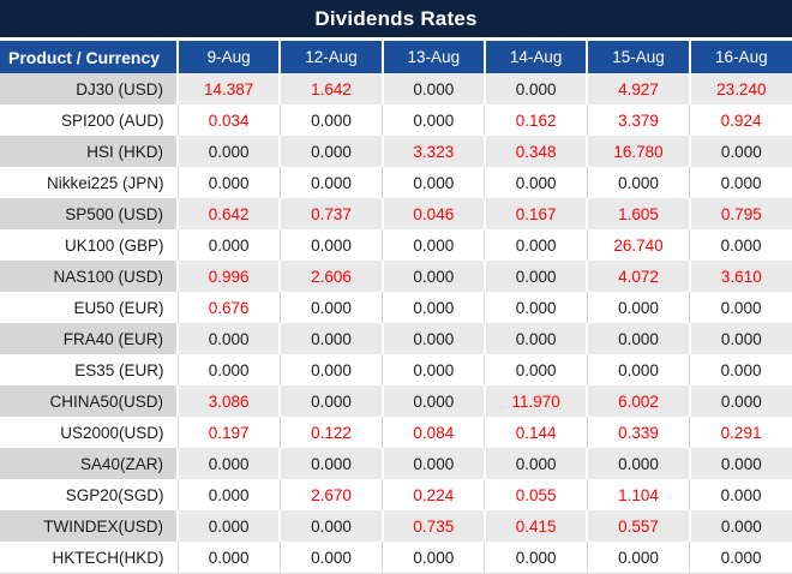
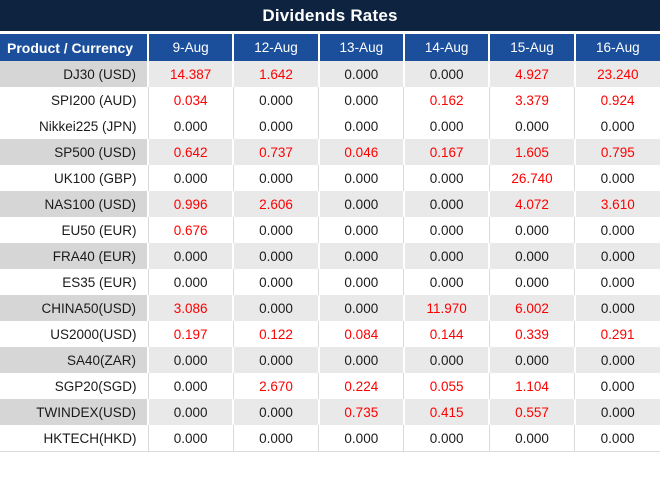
  Dividends Rates
  Product / Currency	9-Aug	12-Aug	13-Aug	14-Aug	15-Aug	16-Aug
  DJ30 (USD)	14.387	1.642	0.000	0.000	4.927	23.240
  SPI200 (AUD)	0.034	0.000	0.000	0.162	3.379	0.924
- HSI (HKD)	0.000	0.000	3.323	0.348	16.780	0.000
  Nikkei225 (JPN)	0.000	0.000	0.000	0.000	0.000	0.000
  SP500 (USD)	0.642	0.737	0.046	0.167	1.605	0.795
  UK100 (GBP)	0.000	0.000	0.000	0.000	26.740	0.000
  NAS100 (USD)	0.996	2.606	0.000	0.000	4.072	3.610
  EU50 (EUR)	0.676	0.000	0.000	0.000	0.000	0.000
  FRA40 (EUR)	0.000	0.000	0.000	0.000	0.000	0.000
  ES35 (EUR)	0.000	0.000	0.000	0.000	0.000	0.000
  CHINA50(USD)	3.086	0.000	0.000	11.970	6.002	0.000
  US2000(USD)	0.197	0.122	0.084	0.144	0.339	0.291
  SA40(ZAR)	0.000	0.000	0.000	0.000	0.000	0.000
  SGP20(SGD)	0.000	2.670	0.224	0.055	1.104	0.000
  TWINDEX(USD)	0.000	0.000	0.735	0.415	0.557	0.000
  HKTECH(HKD)	0.000	0.000	0.000	0.000	0.000	0.000
